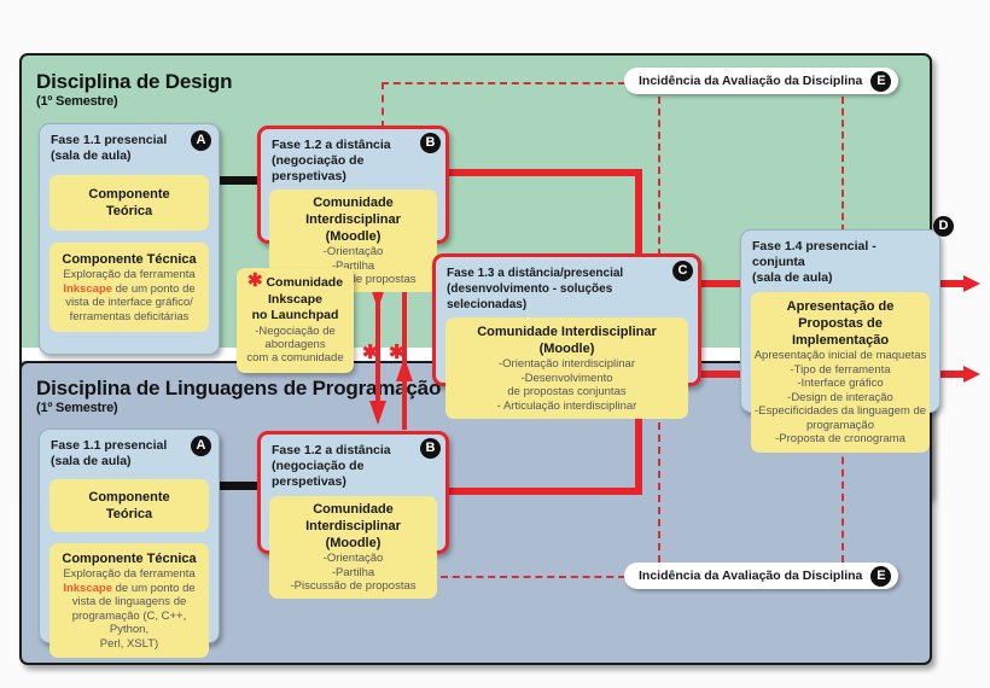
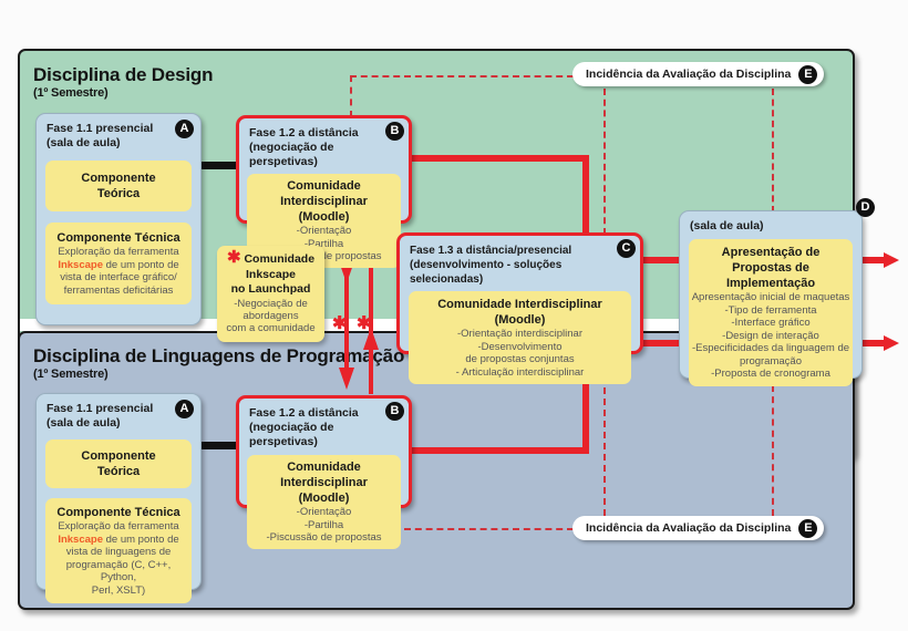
  Disciplina de Design
  (1º Semestre)
  Disciplina de Linguagens de Programação
  (1º Semestre)
  ✱
  ✱
  Fase 1.1 presencial
  (sala de aula)
  A
  Componente
  Teórica
  Componente Técnica
  Exploração da ferramenta
  Inkscape de um ponto de
  vista de interface gráfico/
  ferramentas deficitárias
  Fase 1.2 a distância
  (negociação de perspetivas)
  B
  Comunidade Interdisciplinar
  (Moodle)
  -Orientação
  -Partilha
  ✱ Comunidade
  Inkscape
  no Launchpad
  -Negociação de
  abordagens
  com a comunidade
  Fase 1.3 a distância/presencial
  (desenvolvimento - soluções selecionadas)
  C
  Comunidade Interdisciplinar (Moodle)
  -Orientação interdisciplinar
  -Desenvolvimento
  de propostas conjuntas
  - Articulação interdisciplinar
- Fase 1.4 presencial - conjunta
  (sala de aula)
  D
  Apresentação de
  Propostas de Implementação
  Apresentação inicial de maquetas
  -Tipo de ferramenta
  -Interface gráfico
  -Design de interação
  -Especificidades da linguagem de
  programação
  -Proposta de cronograma
  Fase 1.1 presencial
  (sala de aula)
  A
  Componente
  Teórica
  Componente Técnica
  Exploração da ferramenta
  Inkscape de um ponto de
  vista de linguagens de
  programação (C, C++, Python,
  Perl, XSLT)
  Fase 1.2 a distância
  (negociação de perspetivas)
  B
  Comunidade Interdisciplinar
  (Moodle)
  -Orientação
  -Partilha
  -Piscussão de propostas
  Incidência da Avaliação da Disciplina
  E
  Incidência da Avaliação da Disciplina
  E
